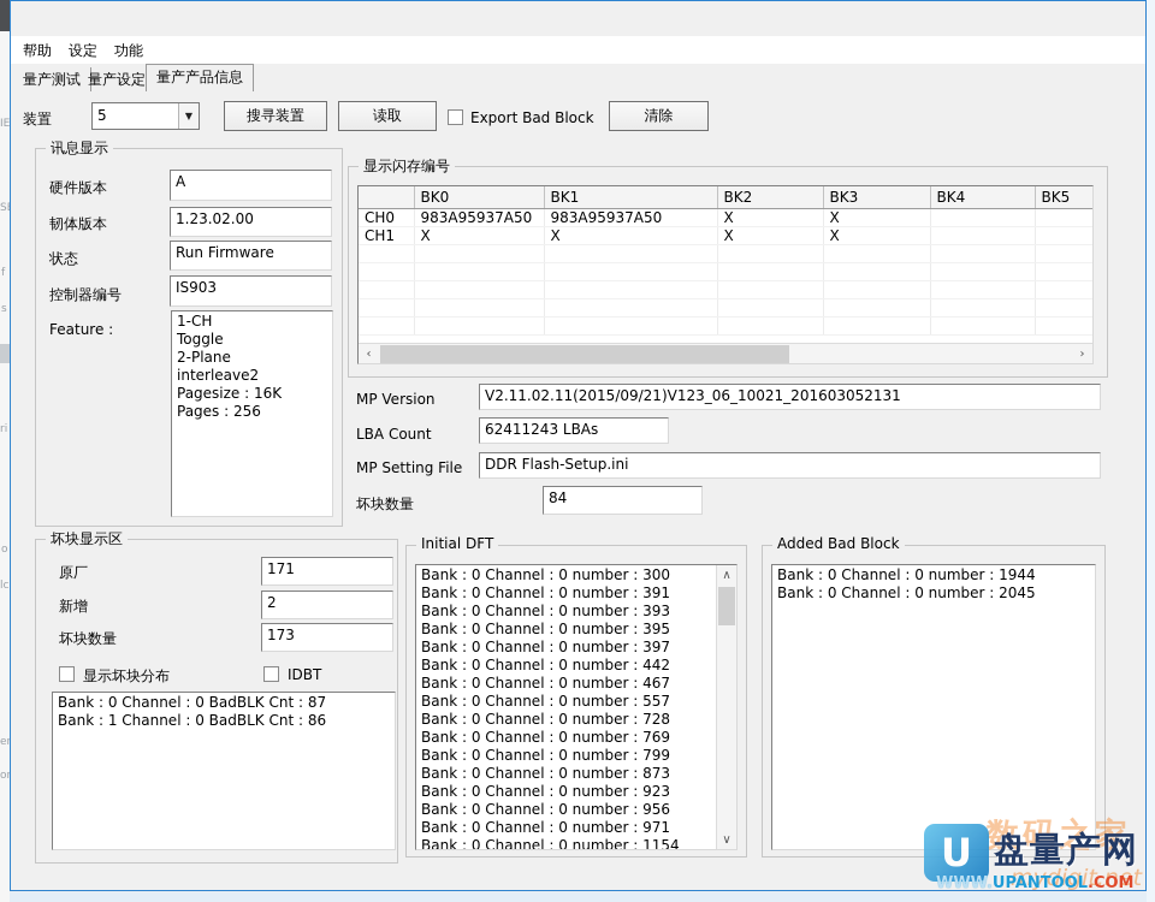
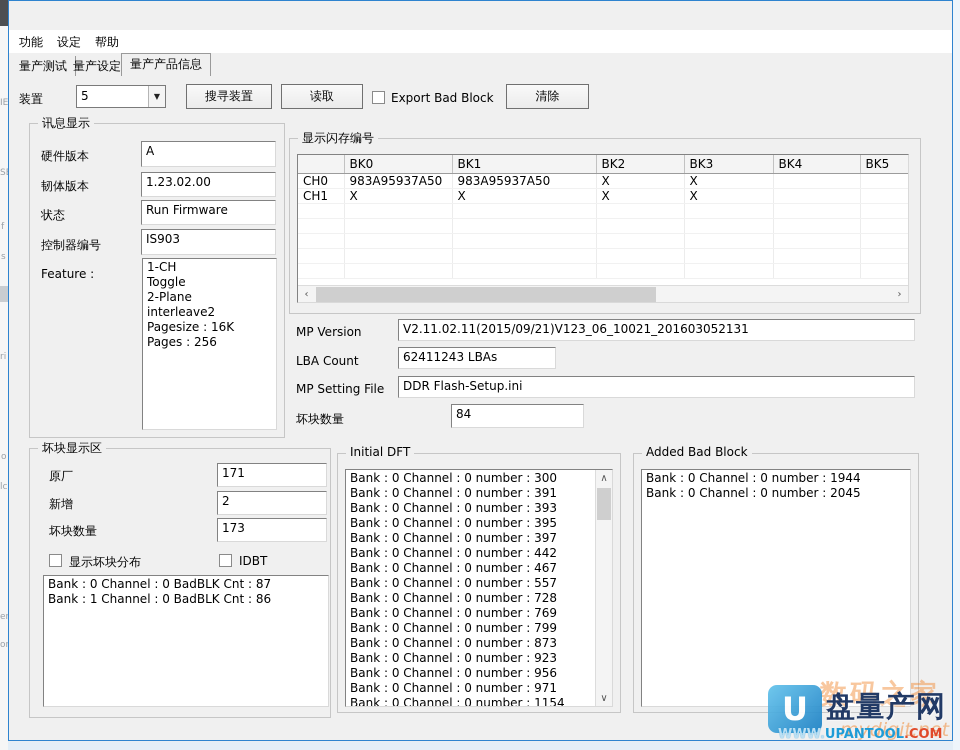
  IE
  f
  s
  ri
  o
  lc
- 帮助
+ 功能
  设定
- 功能
+ 帮助
  量产测试
  量产设定
  量产产品信息
  装置
  5
  ▼
  搜寻装置
  读取
  Export Bad Block
  清除
  讯息显示
  硬件版本
  A
  韧体版本
  1.23.02.00
  状态
  Run Firmware
  控制器编号
  IS903
  Feature :
  1-CH
  Toggle
  2-Plane
  interleave2
  Pagesize : 16K
  Pages : 256
  显示闪存编号
  	BK0	BK1	BK2	BK3	BK4	BK5
  CH0	983A95937A50	983A95937A50	X	X
  CH1	X	X	X	X
  ‹
  ›
  MP Version
  V2.11.02.11(2015/09/21)V123_06_10021_201603052131
  LBA Count
  62411243 LBAs
  MP Setting File
  DDR Flash-Setup.ini
  坏块数量
  84
  坏块显示区
  原厂
  171
  新增
  2
  坏块数量
  173
  显示坏块分布
  IDBT
  Bank : 0 Channel : 0 BadBLK Cnt : 87
  Bank : 1 Channel : 0 BadBLK Cnt : 86
  Initial DFT
  Bank : 0 Channel : 0 number : 300
  Bank : 0 Channel : 0 number : 391
  Bank : 0 Channel : 0 number : 393
  Bank : 0 Channel : 0 number : 395
  Bank : 0 Channel : 0 number : 397
  Bank : 0 Channel : 0 number : 442
  Bank : 0 Channel : 0 number : 467
  Bank : 0 Channel : 0 number : 557
  Bank : 0 Channel : 0 number : 728
  Bank : 0 Channel : 0 number : 769
  Bank : 0 Channel : 0 number : 799
  Bank : 0 Channel : 0 number : 873
  Bank : 0 Channel : 0 number : 923
  Bank : 0 Channel : 0 number : 956
  Bank : 0 Channel : 0 number : 971
  Bank : 0 Channel : 0 number : 1154
  ∧
  ∨
  Added Bad Block
  Bank : 0 Channel : 0 number : 1944
  Bank : 0 Channel : 0 number : 2045
  数码之家
  mydigit.net
  U
  盘量产网
  WWW.UPANTOOL.COM
